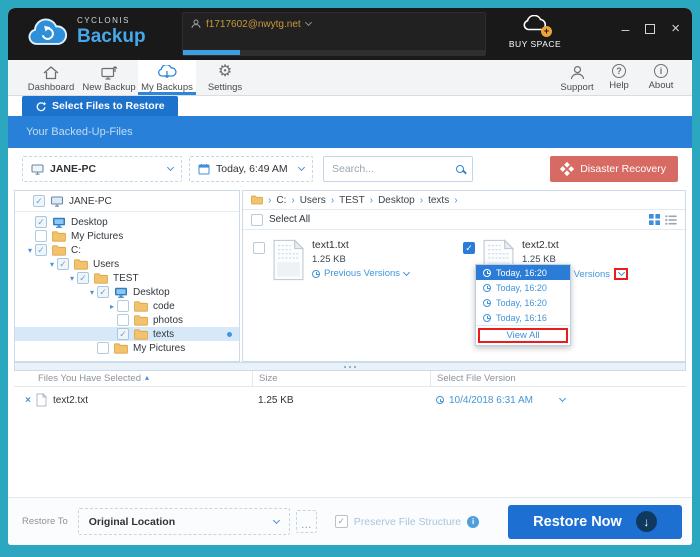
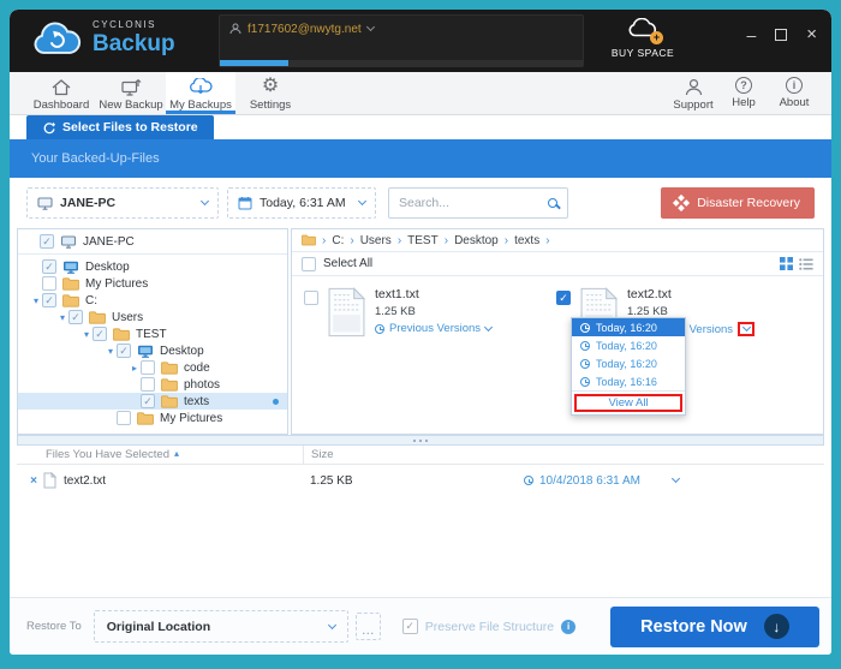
  CYCLONIS
  Backup
  f1717602@nwytg.net
  +
  BUY SPACE
  –
  ×
  Dashboard
  New Backup
  My Backups
  ⚙
  Settings
  Support
  ?
  Help
  i
  About
  Select Files to Restore
  Your Backed-Up-Files
  JANE-PC
- Today, 6:49 AM
+ Today, 6:31 AM
  Search...
  Disaster Recovery
  JANE-PC
  Desktop
  My Pictures
  ▾
  C:
  ▾
  Users
  ▾
  TEST
  ▾
  Desktop
  ▸
  code
  photos
  texts
  My Pictures
  ›
  C:
  ›
  Users
  ›
  TEST
  ›
  Desktop
  ›
  texts
  ›
  Select All
  text1.txt
  1.25 KB
  Previous Versions
  text2.txt
  1.25 KB
  Today, 16:20
  Today, 16:20
  Today, 16:20
  Today, 16:16
  View All
  Files You Have Selected
  ▴
  Size
- Select File Version
  ×
  text2.txt
  1.25 KB
  10/4/2018 6:31 AM
  Restore To
  Original Location
  …
  Preserve File Structure
  i
  Restore Now
  ↓
